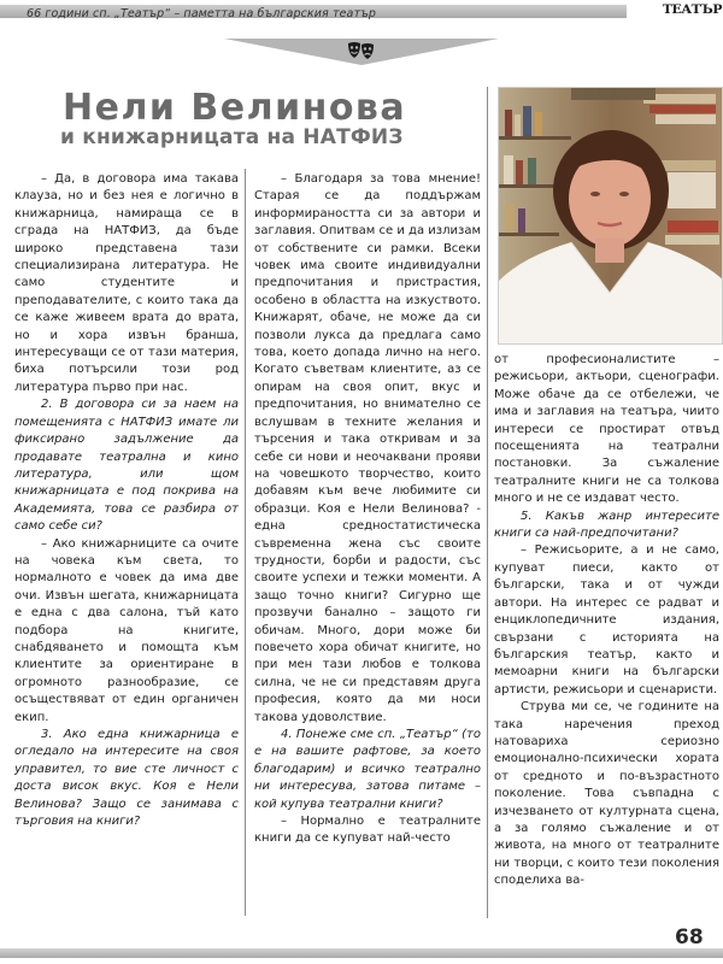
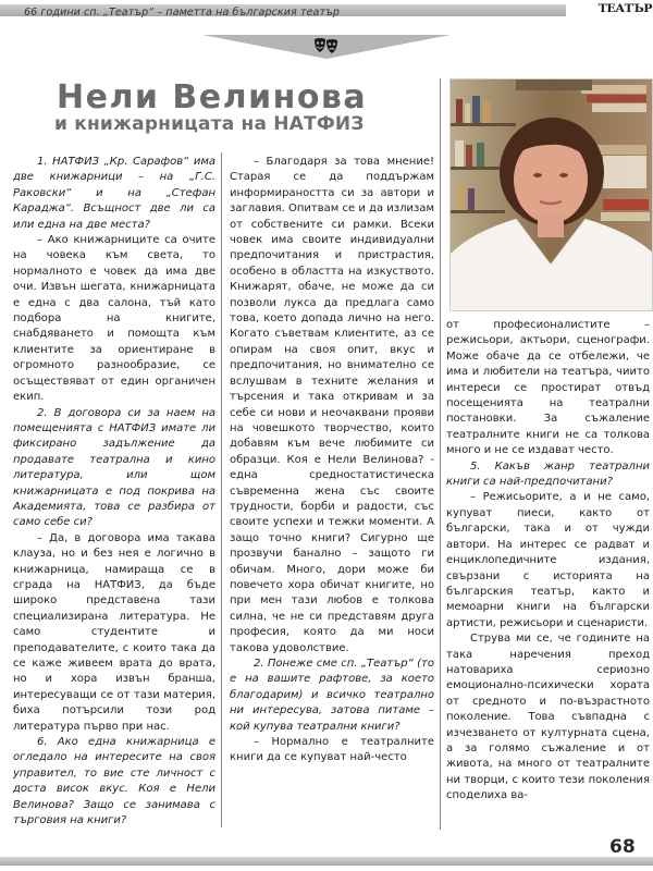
  66 години сп. „Театър“ – паметта на българския театър
  ТЕАТЪР
  Нели Велинова
  и книжарницата на НАТФИЗ
+ 1. НАТФИЗ „Кр. Сарафов“ има две книжарници – на „Г.С. Раковски“ и на „Стефан Караджа“. Всъщност две ли са или една на две места?
- – Да, в договора има такава клауза, но и без нея е логично в книжарница, намираща се в сграда на НАТФИЗ, да бъде широко представена тази специализирана литература. Не само студентите и преподавателите, с които така да се каже живеем врата до врата, но и хора извън бранша, интересуващи се от тази материя, биха потърсили този род литература първо при нас.
+ – Ако книжарниците са очите на човека към света, то нормалното е човек да има две очи. Извън шегата, книжарницата е една с два салона, тъй като подбора на книгите, снабдяването и помощта към клиентите за ориентиране в огромното разнообразие, се осъществяват от един органичен екип.
  2. В договора си за наем на помещенията с НАТФИЗ имате ли фиксирано задължение да продавате театрална и кино литература, или щом книжарницата е под покрива на Академията, това се разбира от само себе си?
- – Ако книжарниците са очите на човека към света, то нормалното е човек да има две очи. Извън шегата, книжарницата е една с два салона, тъй като подбора на книгите, снабдяването и помощта към клиентите за ориентиране в огромното разнообразие, се осъществяват от един органичен екип.
+ – Да, в договора има такава клауза, но и без нея е логично в книжарница, намираща се в сграда на НАТФИЗ, да бъде широко представена тази специализирана литература. Не само студентите и преподавателите, с които така да се каже живеем врата до врата, но и хора извън бранша, интересуващи се от тази материя, биха потърсили този род литература първо при нас.
- 3. Ако една книжарница е огледало на интересите на своя управител, то вие сте личност с доста висок вкус. Коя е Нели Велинова? Защо се занимава с търговия на книги?
+ 6. Ако една книжарница е огледало на интересите на своя управител, то вие сте личност с доста висок вкус. Коя е Нели Велинова? Защо се занимава с търговия на книги?
  – Благодаря за това мнение! Старая се да поддържам информираността си за автори и заглавия. Опитвам се и да излизам от собствените си рамки. Всеки човек има своите индивидуални предпочитания и пристрастия, особено в областта на изкуството. Книжарят, обаче, не може да си позволи лукса да предлага само това, което допада лично на него. Когато съветвам клиентите, аз се опирам на своя опит, вкус и предпочитания, но внимателно се вслушвам в техните желания и търсения и така откривам и за себе си нови и неочаквани прояви на човешкото творчество, които добавям към вече любимите си образци. Коя е Нели Велинова? - една средностатистическа съвременна жена със своите трудности, борби и радости, със своите успехи и тежки моменти. А защо точно книги? Сигурно ще прозвучи банално – защото ги обичам. Много, дори може би повечето хора обичат книгите, но при мен тази любов е толкова силна, че не си представям друга професия, която да ми носи такова удоволствие.
- 4. Понеже сме сп. „Театър“ (то е на вашите рафтове, за което благодарим) и всичко театрално ни интересува, затова питаме – кой купува театрални книги?
+ 2. Понеже сме сп. „Театър“ (то е на вашите рафтове, за което благодарим) и всичко театрално ни интересува, затова питаме – кой купува театрални книги?
  – Нормално е театралните книги да се купуват най-често
- от професионалистите – режисьори, актьори, сценографи. Може обаче да се отбележи, че има и заглавия на театъра, чиито интереси се простират отвъд посещенията на театрални постановки. За съжаление театралните книги не са толкова много и не се издават често.
+ от професионалистите – режисьори, актьори, сценографи. Може обаче да се отбележи, че има и любители на театъра, чиито интереси се простират отвъд посещенията на театрални постановки. За съжаление театралните книги не са толкова много и не се издават често.
- 5. Какъв жанр интересите книги са най-предпочитани?
+ 5. Какъв жанр театрални книги са най-предпочитани?
  – Режисьорите, а и не само, купуват пиеси, както от български, така и от чужди автори. На интерес се радват и енциклопедичните издания, свързани с историята на българския театър, както и мемоарни книги на български артисти, режисьори и сценаристи.
  Струва ми се, че годините на така наречения преход натовариха сериозно емоционално-психически хората от средното и по-възрастното поколение. Това съвпадна с изчезването от културната сцена, а за голямо съжаление и от живота, на много от театралните ни творци, с които тези поколения споделиха ва-
  68
